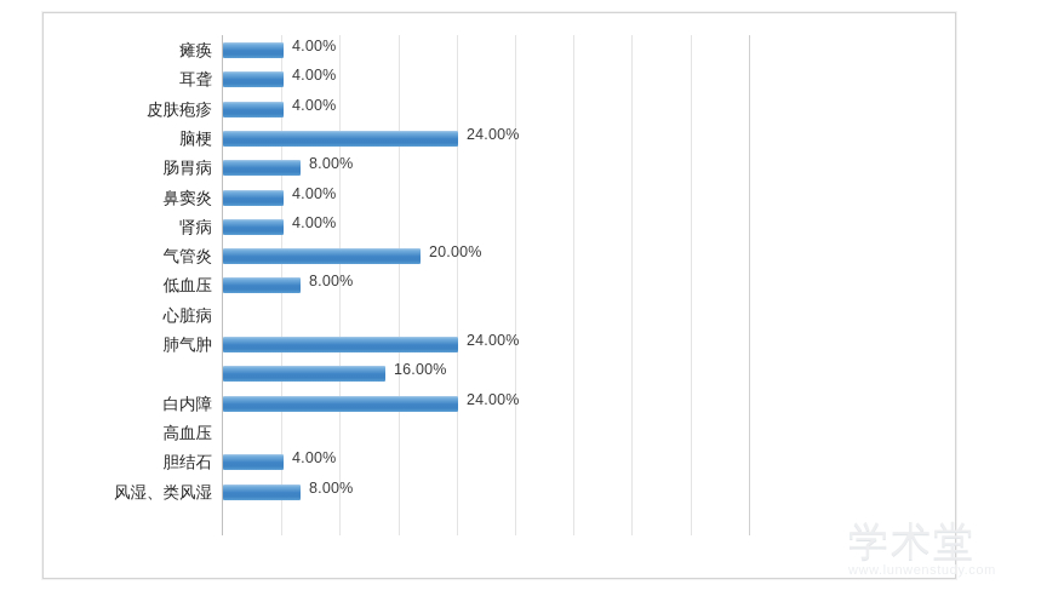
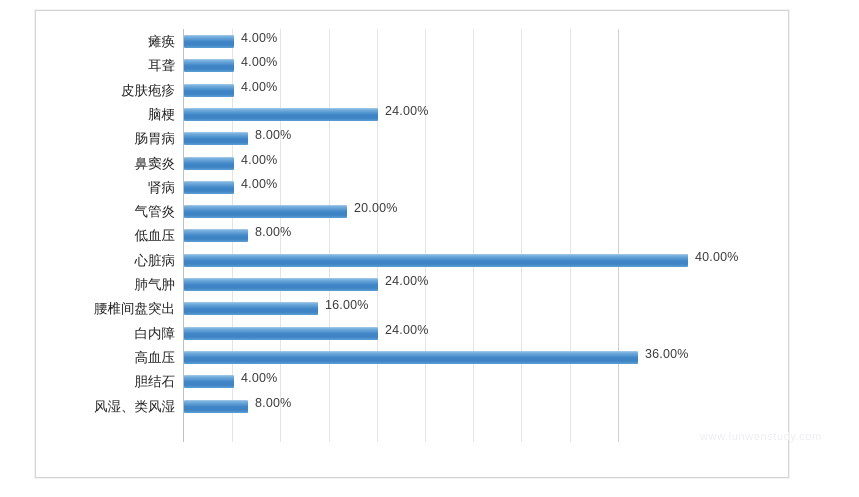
  瘫痪
  耳聋
  皮肤疱疹
  脑梗
  肠胃病
  鼻窦炎
  肾病
  气管炎
  低血压
  心脏病
  肺气肿
+ 腰椎间盘突出
  白内障
  高血压
  胆结石
  风湿、类风湿
  4.00%
  4.00%
  4.00%
  24.00%
  8.00%
  4.00%
  4.00%
  20.00%
  8.00%
+ 40.00%
  24.00%
  16.00%
  24.00%
+ 36.00%
  4.00%
  8.00%
- 学术堂
  www.lunwenstudy.com
